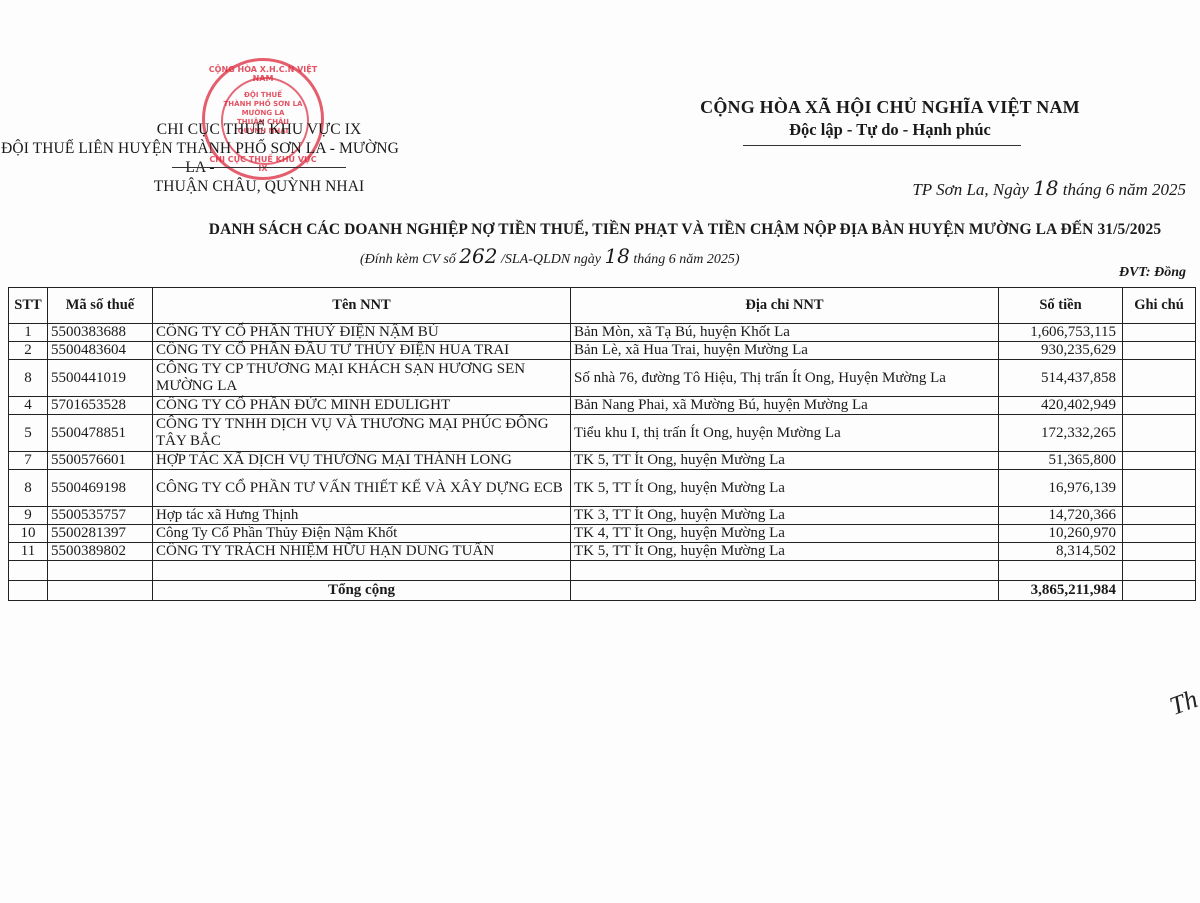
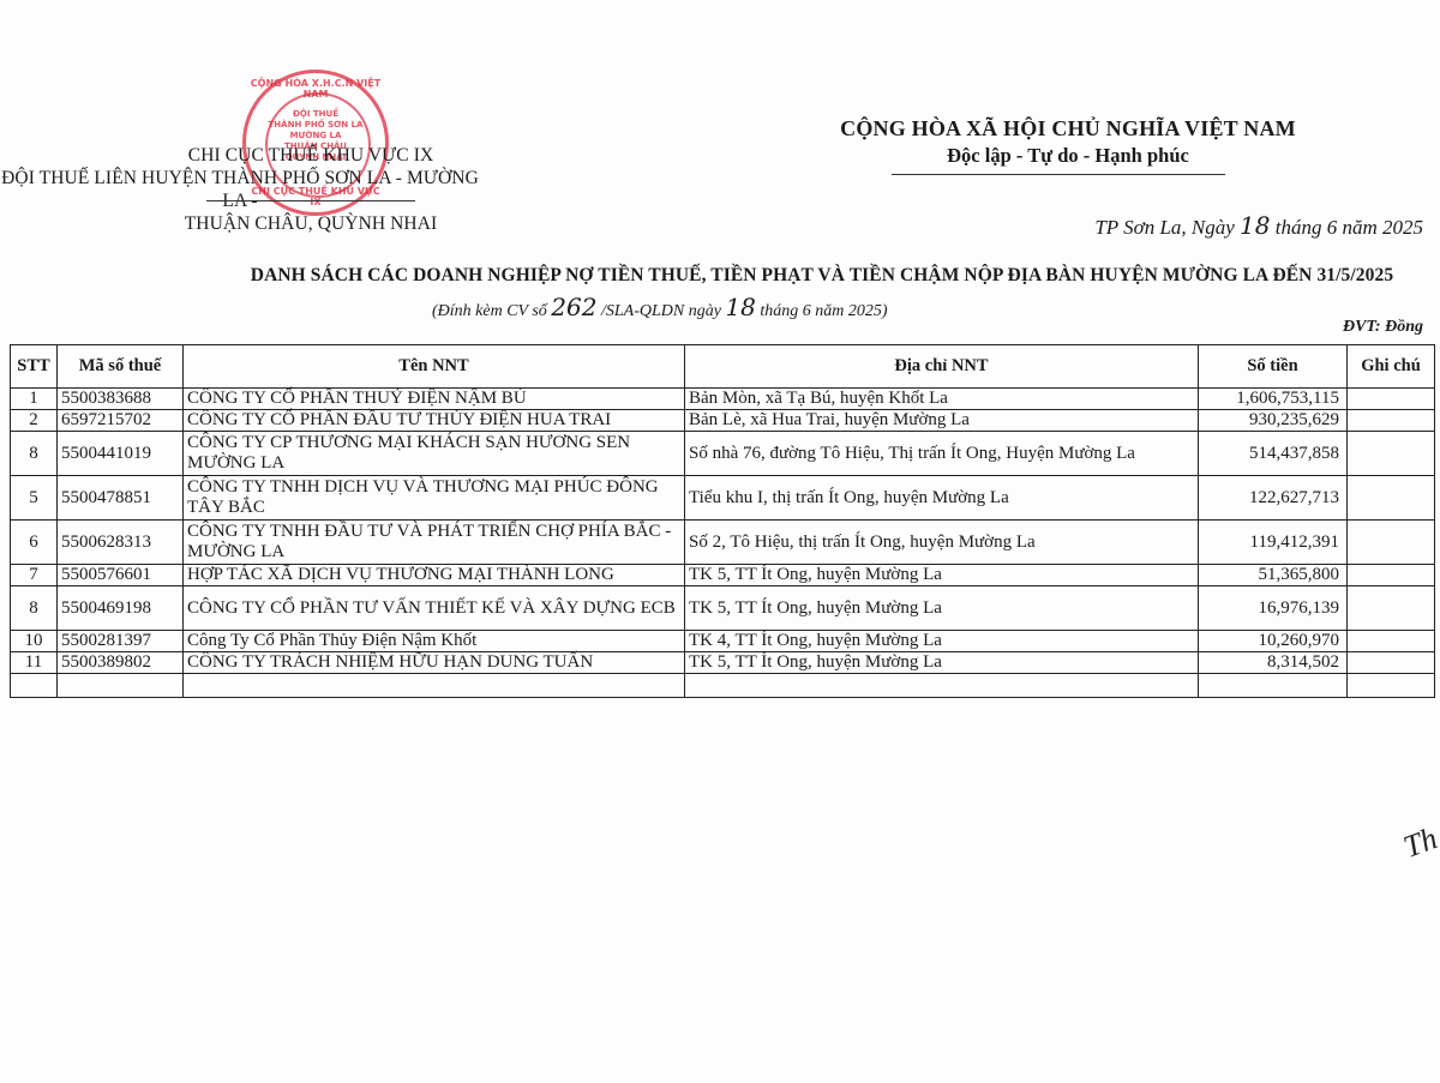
  CỘNG HÒA X.H.C.N VIỆT NAM
  ĐỘI THUẾ
  THÀNH PHỐ SƠN LA
  MƯỜNG LA
  THUẬN CHÂU
  QUỲNH NHAI
  CHI CỤC THUẾ KHU VỰC IX
  CHI CỤC THUẾ KHU VỰC IX
  ĐỘI THUẾ LIÊN HUYỆN THÀNH PHỐ SƠN LA - MƯỜNG
  THUẬN CHÂU, QUỲNH NHAI
  CỘNG HÒA XÃ HỘI CHỦ NGHĨA VIỆT NAM
  Độc lập - Tự do - Hạnh phúc
  TP Sơn La, Ngày 18 tháng 6 năm 2025
  DANH SÁCH CÁC DOANH NGHIỆP NỢ TIỀN THUẾ, TIỀN PHẠT VÀ TIỀN CHẬM NỘP ĐỊA BÀN HUYỆN MƯỜNG LA ĐẾN 31/5/2025
  (Đính kèm CV số 262 /SLA-QLDN ngày 18 tháng 6 năm 2025)
  ĐVT: Đồng
  STT	Mã số thuế	Tên NNT	Địa chỉ NNT	Số tiền	Ghi chú
  1	5500383688	CÔNG TY CỔ PHẦN THUỶ ĐIỆN NẬM BÚ	Bản Mòn, xã Tạ Bú, huyện Khốt La	1,606,753,115
- 2	5500483604	CÔNG TY CỔ PHẦN ĐẦU TƯ THỦY ĐIỆN HUA TRAI	Bản Lè, xã Hua Trai, huyện Mường La	930,235,629
+ 2	6597215702	CÔNG TY CỔ PHẦN ĐẦU TƯ THỦY ĐIỆN HUA TRAI	Bản Lè, xã Hua Trai, huyện Mường La	930,235,629
  8	5500441019	CÔNG TY CP THƯƠNG MẠI KHÁCH SẠN HƯƠNG SEN MƯỜNG LA	Số nhà 76, đường Tô Hiệu, Thị trấn Ít Ong, Huyện Mường La	514,437,858
- 4	5701653528	CÔNG TY CỔ PHẦN ĐỨC MINH EDULIGHT	Bản Nang Phai, xã Mường Bú, huyện Mường La	420,402,949
- 5	5500478851	CÔNG TY TNHH DỊCH VỤ VÀ THƯƠNG MẠI PHÚC ĐÔNG TÂY BẮC	Tiểu khu I, thị trấn Ít Ong, huyện Mường La	172,332,265
+ 5	5500478851	CÔNG TY TNHH DỊCH VỤ VÀ THƯƠNG MẠI PHÚC ĐÔNG TÂY BẮC	Tiểu khu I, thị trấn Ít Ong, huyện Mường La	122,627,713
+ 6	5500628313	CÔNG TY TNHH ĐẦU TƯ VÀ PHÁT TRIỂN CHỢ PHÍA BẮC - MƯỜNG LA	Số 2, Tô Hiệu, thị trấn Ít Ong, huyện Mường La	119,412,391
  7	5500576601	HỢP TÁC XÃ DỊCH VỤ THƯƠNG MẠI THÀNH LONG	TK 5, TT Ít Ong, huyện Mường La	51,365,800
  8	5500469198	CÔNG TY CỔ PHẦN TƯ VẤN THIẾT KẾ VÀ XÂY DỰNG ECB	TK 5, TT Ít Ong, huyện Mường La	16,976,139
- 9	5500535757	Hợp tác xã Hưng Thịnh	TK 3, TT Ít Ong, huyện Mường La	14,720,366
  10	5500281397	Công Ty Cổ Phần Thủy Điện Nậm Khốt	TK 4, TT Ít Ong, huyện Mường La	10,260,970
  11	5500389802	CÔNG TY TRÁCH NHIỆM HỮU HẠN DUNG TUẤN	TK 5, TT Ít Ong, huyện Mường La	8,314,502
- 		Tổng cộng		3,865,211,984
